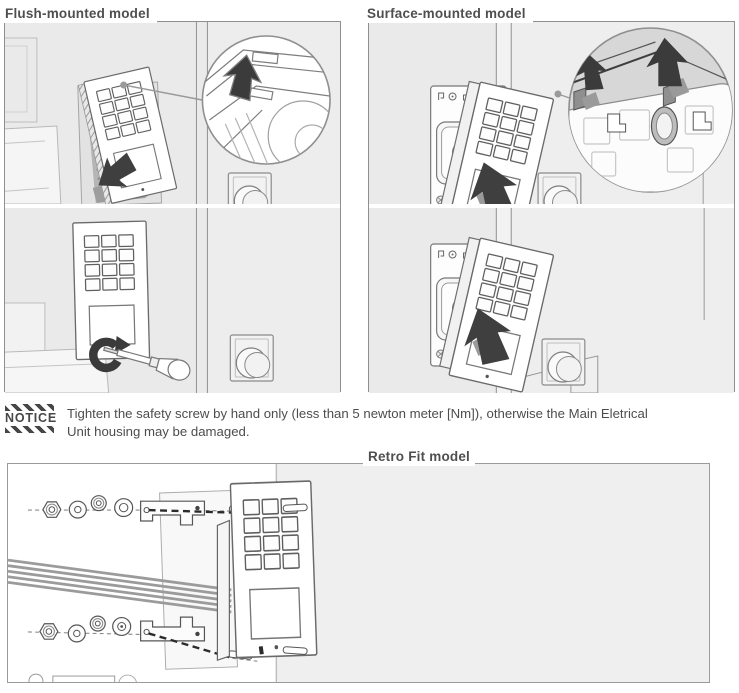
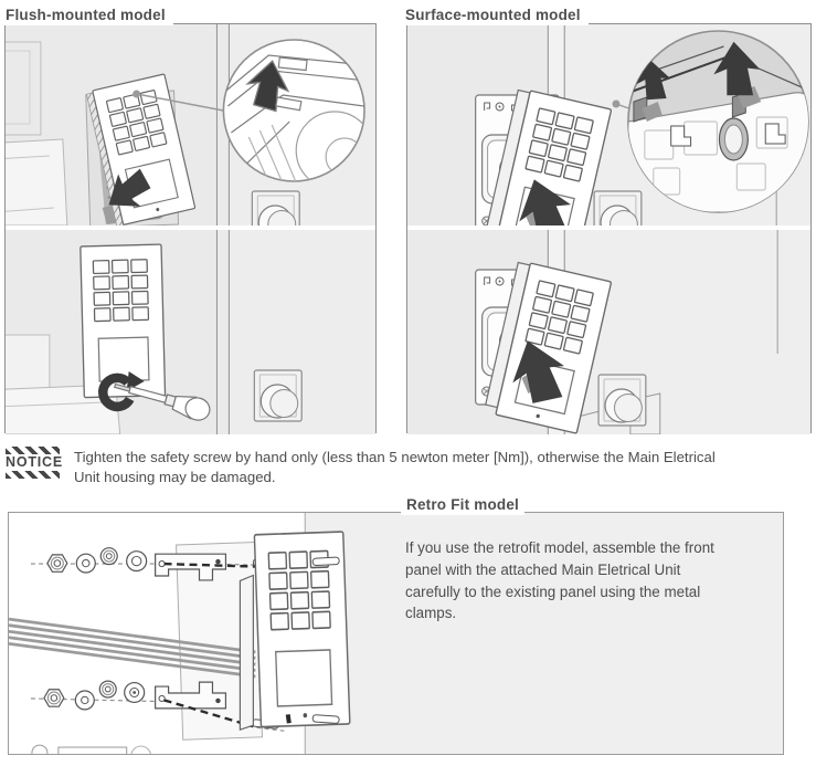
  Flush-mounted model
  Surface-mounted model
  NOTICE
  Tighten the safety screw by hand only (less than 5 newton meter [Nm]), otherwise the Main Eletrical
  Unit housing may be damaged.
  Retro Fit model
+ If you use the retrofit model, assemble the front
+ panel with the attached Main Eletrical Unit
+ carefully to the existing panel using the metal
+ clamps.
